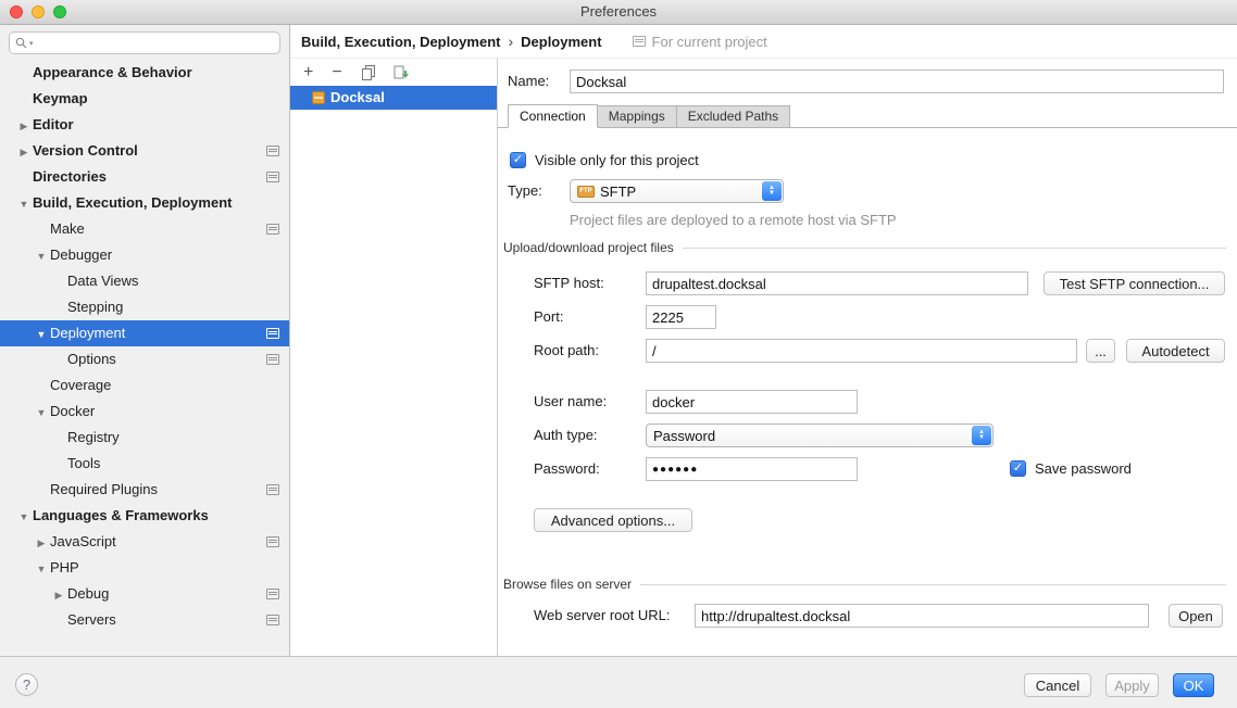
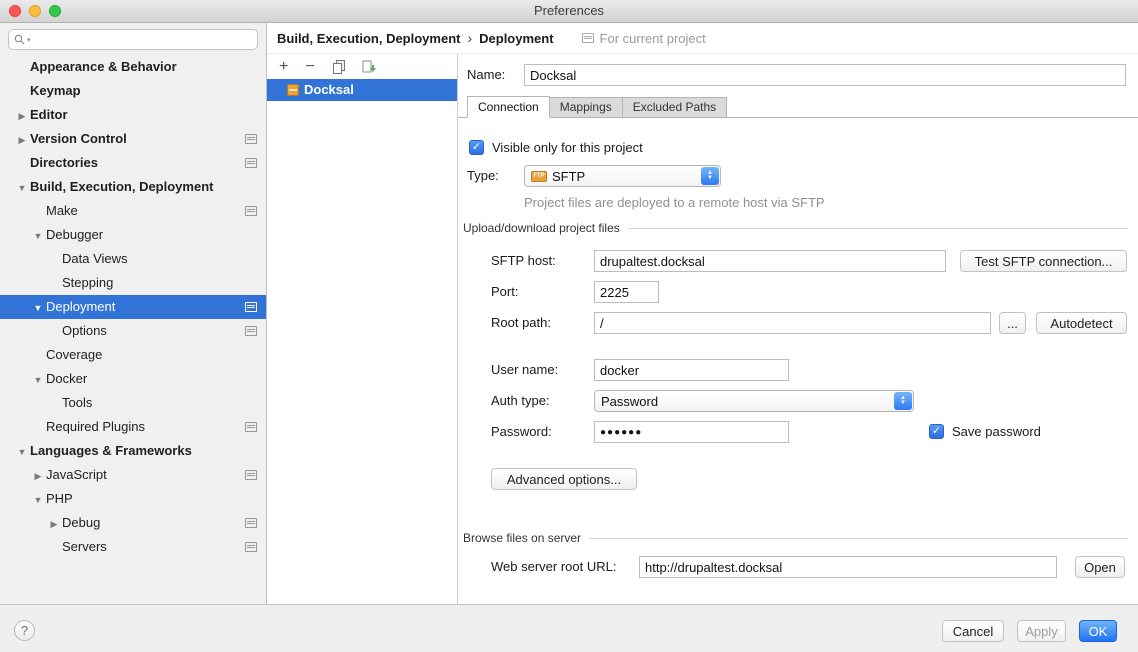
  Preferences
  Appearance & Behavior
  Keymap
  ▶ Editor
  ▶ Version Control
  Directories
  ▼ Build, Execution, Deployment
  Make
  ▼ Debugger
  Data Views
  Stepping
  ▼ Deployment
  Options
  Coverage
  ▼ Docker
- Registry
  Tools
  Required Plugins
  ▼ Languages & Frameworks
  ▶ JavaScript
  ▼ PHP
  ▶ Debug
  Servers
  Build, Execution, Deployment
  ›
  Deployment
  For current project
  +
  −
  Docksal
  Name:
  Docksal
  Connection
  Mappings
  Excluded Paths
  Visible only for this project
  Type:
  SFTP
  Project files are deployed to a remote host via SFTP
  Upload/download project files
  SFTP host:
  drupaltest.docksal
  Test SFTP connection...
  Port:
  2225
  Root path:
  /
  ...
  Autodetect
  User name:
  docker
  Auth type:
  Password
  Password:
  ●●●●●●
  Save password
  Advanced options...
  Browse files on server
  Web server root URL:
  http://drupaltest.docksal
  Open
  ?
  Cancel
  Apply
  OK
